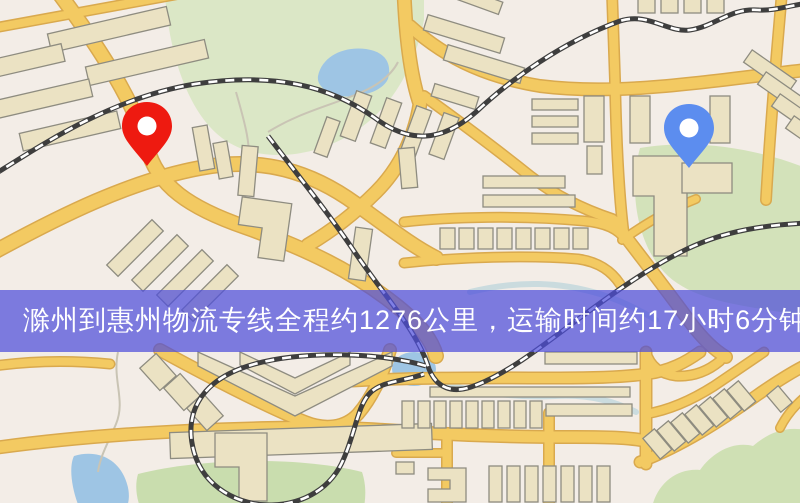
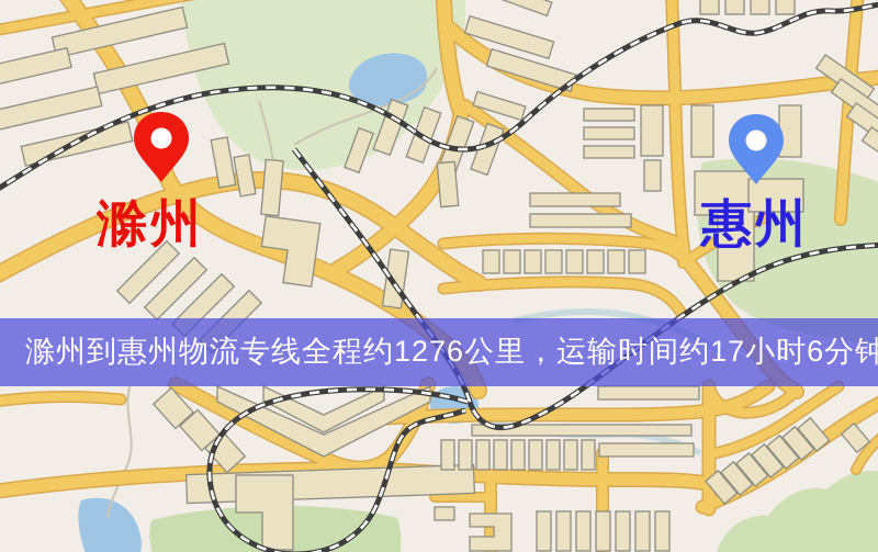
+ 滁州
+ 惠州
  滁州到惠州物流专线全程约1276公里，运输时间约17小时6分钟
